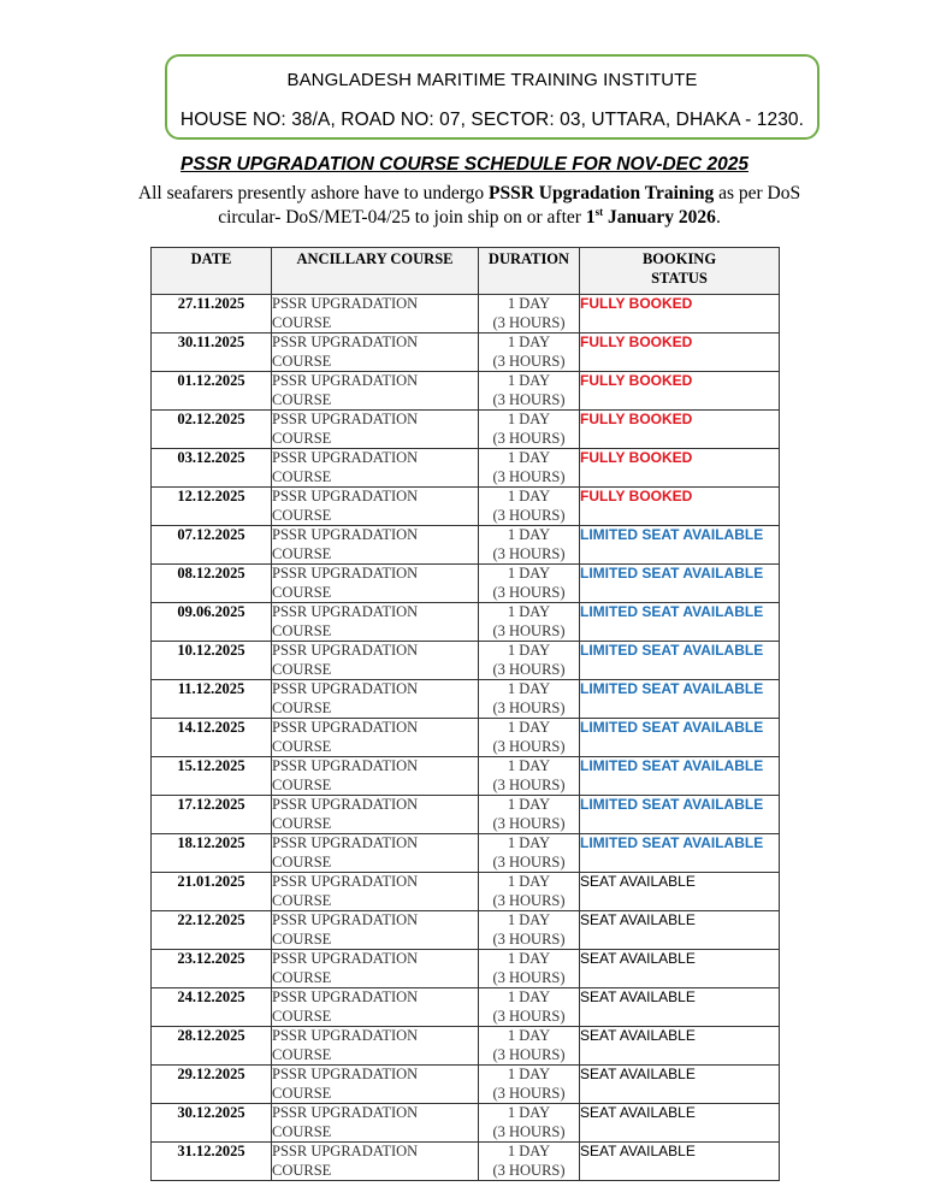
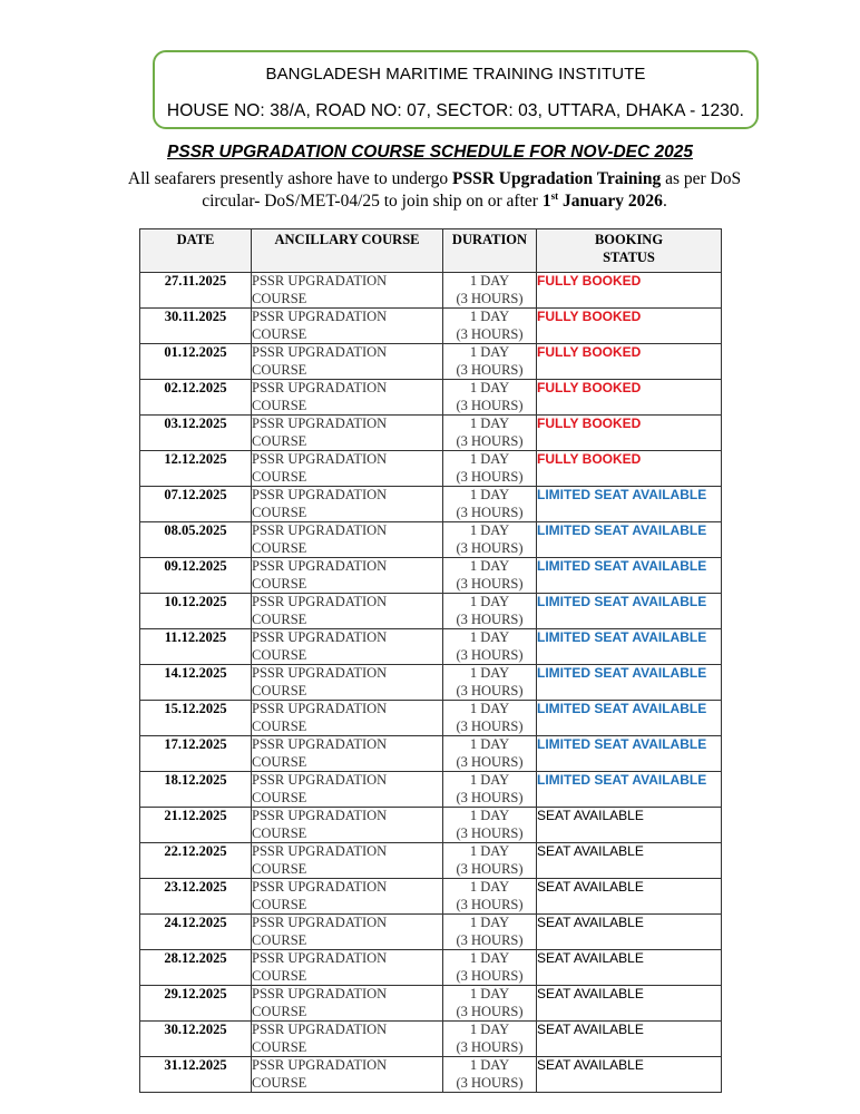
  BANGLADESH MARITIME TRAINING INSTITUTE
  HOUSE NO: 38/A, ROAD NO: 07, SECTOR: 03, UTTARA, DHAKA - 1230.
  PSSR UPGRADATION COURSE SCHEDULE FOR NOV-DEC 2025
  All seafarers presently ashore have to undergo PSSR Upgradation Training as per DoS circular- DoS/MET-04/25 to join ship on or after 1st January 2026.
  DATE	ANCILLARY COURSE	DURATION	BOOKINGSTATUS
  27.11.2025	PSSR UPGRADATIONCOURSE	1 DAY(3 HOURS)	FULLY BOOKED
  30.11.2025	PSSR UPGRADATIONCOURSE	1 DAY(3 HOURS)	FULLY BOOKED
  01.12.2025	PSSR UPGRADATIONCOURSE	1 DAY(3 HOURS)	FULLY BOOKED
  02.12.2025	PSSR UPGRADATIONCOURSE	1 DAY(3 HOURS)	FULLY BOOKED
  03.12.2025	PSSR UPGRADATIONCOURSE	1 DAY(3 HOURS)	FULLY BOOKED
  12.12.2025	PSSR UPGRADATIONCOURSE	1 DAY(3 HOURS)	FULLY BOOKED
  07.12.2025	PSSR UPGRADATIONCOURSE	1 DAY(3 HOURS)	LIMITED SEAT AVAILABLE
- 08.12.2025	PSSR UPGRADATIONCOURSE	1 DAY(3 HOURS)	LIMITED SEAT AVAILABLE
+ 08.05.2025	PSSR UPGRADATIONCOURSE	1 DAY(3 HOURS)	LIMITED SEAT AVAILABLE
- 09.06.2025	PSSR UPGRADATIONCOURSE	1 DAY(3 HOURS)	LIMITED SEAT AVAILABLE
+ 09.12.2025	PSSR UPGRADATIONCOURSE	1 DAY(3 HOURS)	LIMITED SEAT AVAILABLE
  10.12.2025	PSSR UPGRADATIONCOURSE	1 DAY(3 HOURS)	LIMITED SEAT AVAILABLE
  11.12.2025	PSSR UPGRADATIONCOURSE	1 DAY(3 HOURS)	LIMITED SEAT AVAILABLE
  14.12.2025	PSSR UPGRADATIONCOURSE	1 DAY(3 HOURS)	LIMITED SEAT AVAILABLE
  15.12.2025	PSSR UPGRADATIONCOURSE	1 DAY(3 HOURS)	LIMITED SEAT AVAILABLE
  17.12.2025	PSSR UPGRADATIONCOURSE	1 DAY(3 HOURS)	LIMITED SEAT AVAILABLE
  18.12.2025	PSSR UPGRADATIONCOURSE	1 DAY(3 HOURS)	LIMITED SEAT AVAILABLE
- 21.01.2025	PSSR UPGRADATIONCOURSE	1 DAY(3 HOURS)	SEAT AVAILABLE
+ 21.12.2025	PSSR UPGRADATIONCOURSE	1 DAY(3 HOURS)	SEAT AVAILABLE
  22.12.2025	PSSR UPGRADATIONCOURSE	1 DAY(3 HOURS)	SEAT AVAILABLE
  23.12.2025	PSSR UPGRADATIONCOURSE	1 DAY(3 HOURS)	SEAT AVAILABLE
  24.12.2025	PSSR UPGRADATIONCOURSE	1 DAY(3 HOURS)	SEAT AVAILABLE
  28.12.2025	PSSR UPGRADATIONCOURSE	1 DAY(3 HOURS)	SEAT AVAILABLE
  29.12.2025	PSSR UPGRADATIONCOURSE	1 DAY(3 HOURS)	SEAT AVAILABLE
  30.12.2025	PSSR UPGRADATIONCOURSE	1 DAY(3 HOURS)	SEAT AVAILABLE
  31.12.2025	PSSR UPGRADATIONCOURSE	1 DAY(3 HOURS)	SEAT AVAILABLE
